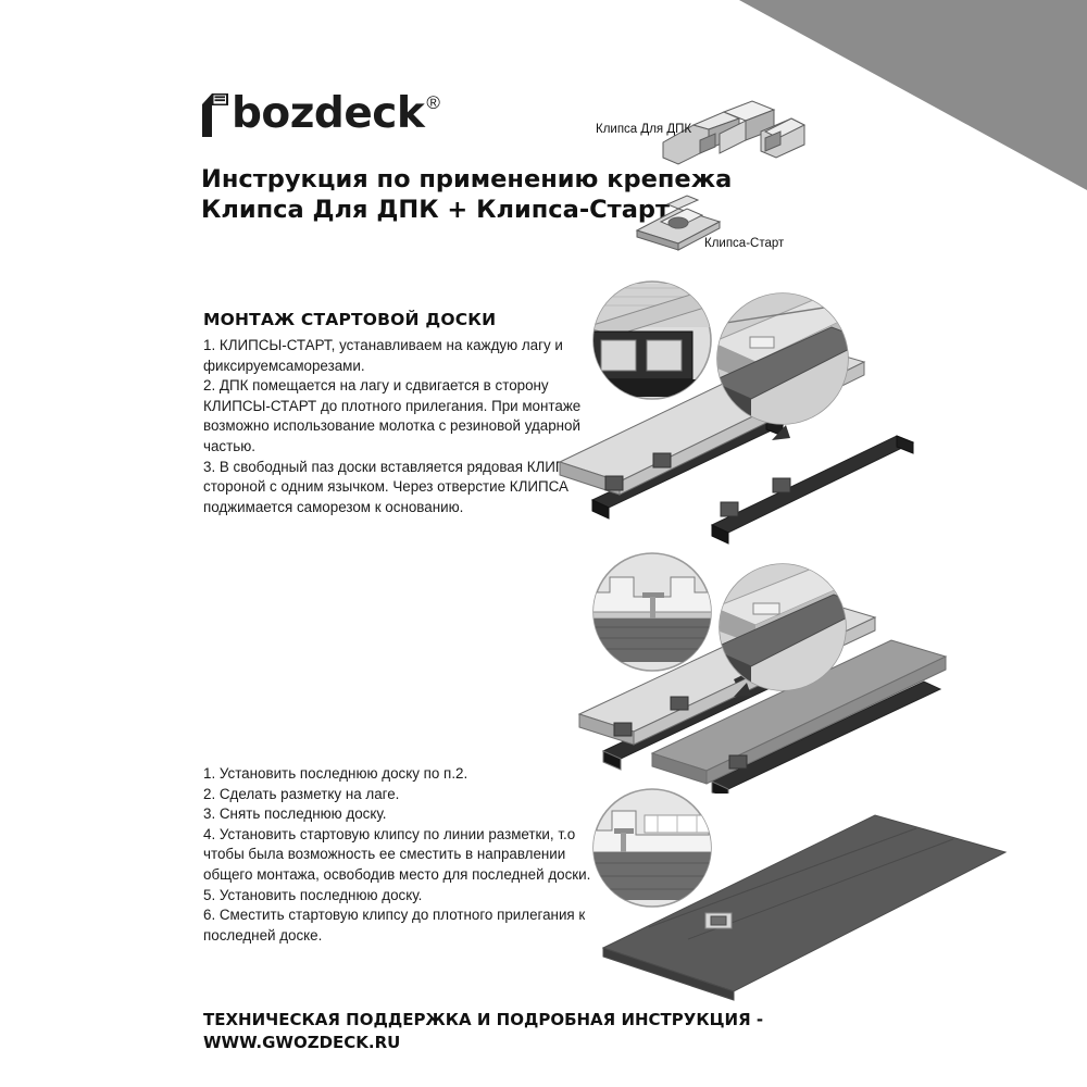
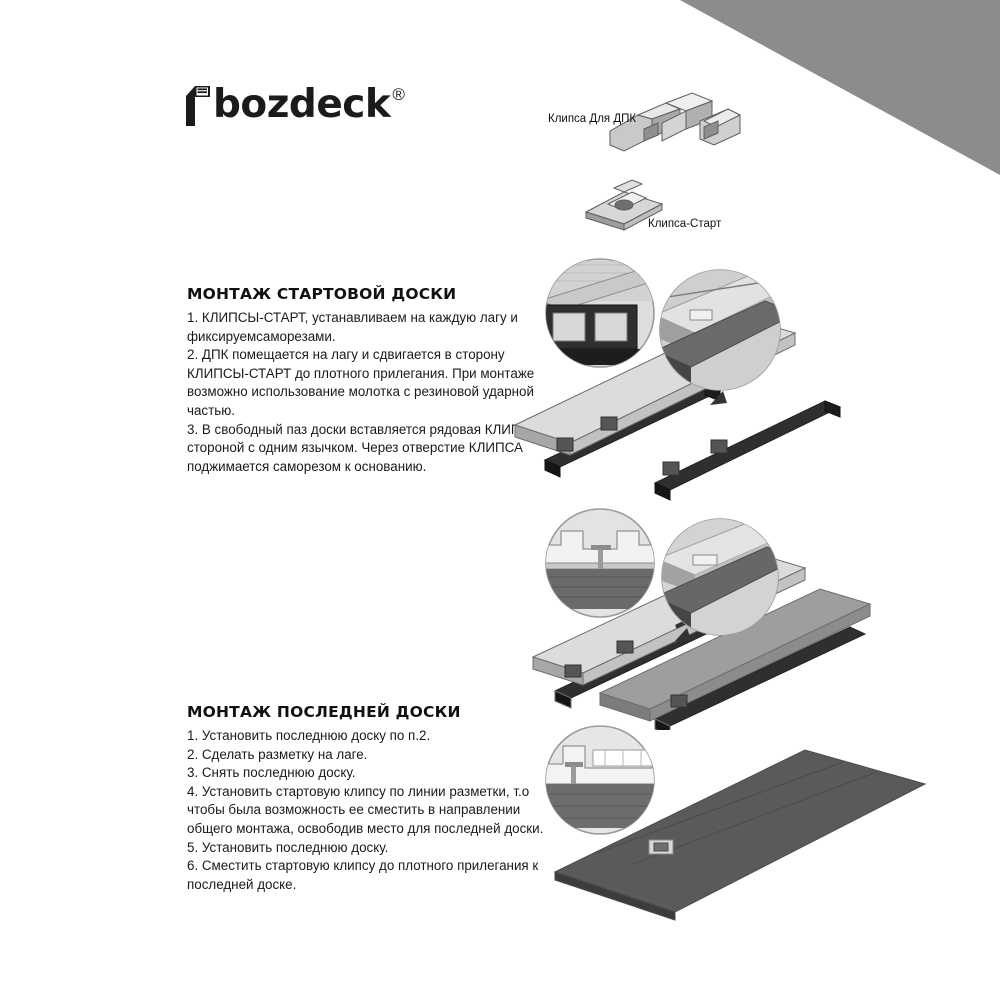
  bozdeck
  ®
- Инструкция по применению крепежа
- Клипса Для ДПК + Клипса-Старт
  Клипса Для ДПК
  Клипса-Старт
  МОНТАЖ СТАРТОВОЙ ДОСКИ
  1. КЛИПСЫ-СТАРТ, устанавливаем на каждую лагу и фиксируемсаморезами.
  2. ДПК помещается на лагу и сдвигается в сторону КЛИПСЫ-СТАРТ до плотного прилегания. При монтаже возможно использование молотка с резиновой ударной частью.
  3. В свободный паз доски вставляется рядовая КЛИ стороной с одним язычком. Через отверстие КЛИПСА поджимается саморезом к основанию.
+ МОНТАЖ ПОСЛЕДНЕЙ ДОСКИ
  1. Установить последнюю доску по п.2.
  2. Сделать разметку на лаге.
  3. Снять последнюю доску.
  4. Установить стартовую клипсу по линии разметки, т.о чтобы была возможность ее сместить в направлении общего монтажа, освободив место для последней доски.
  5. Установить последнюю доску.
  6. Сместить стартовую клипсу до плотного прилегания к последней доске.
- ТЕХНИЧЕСКАЯ ПОДДЕРЖКА И ПОДРОБНАЯ ИНСТРУКЦИЯ -
- WWW.GWOZDECK.RU
